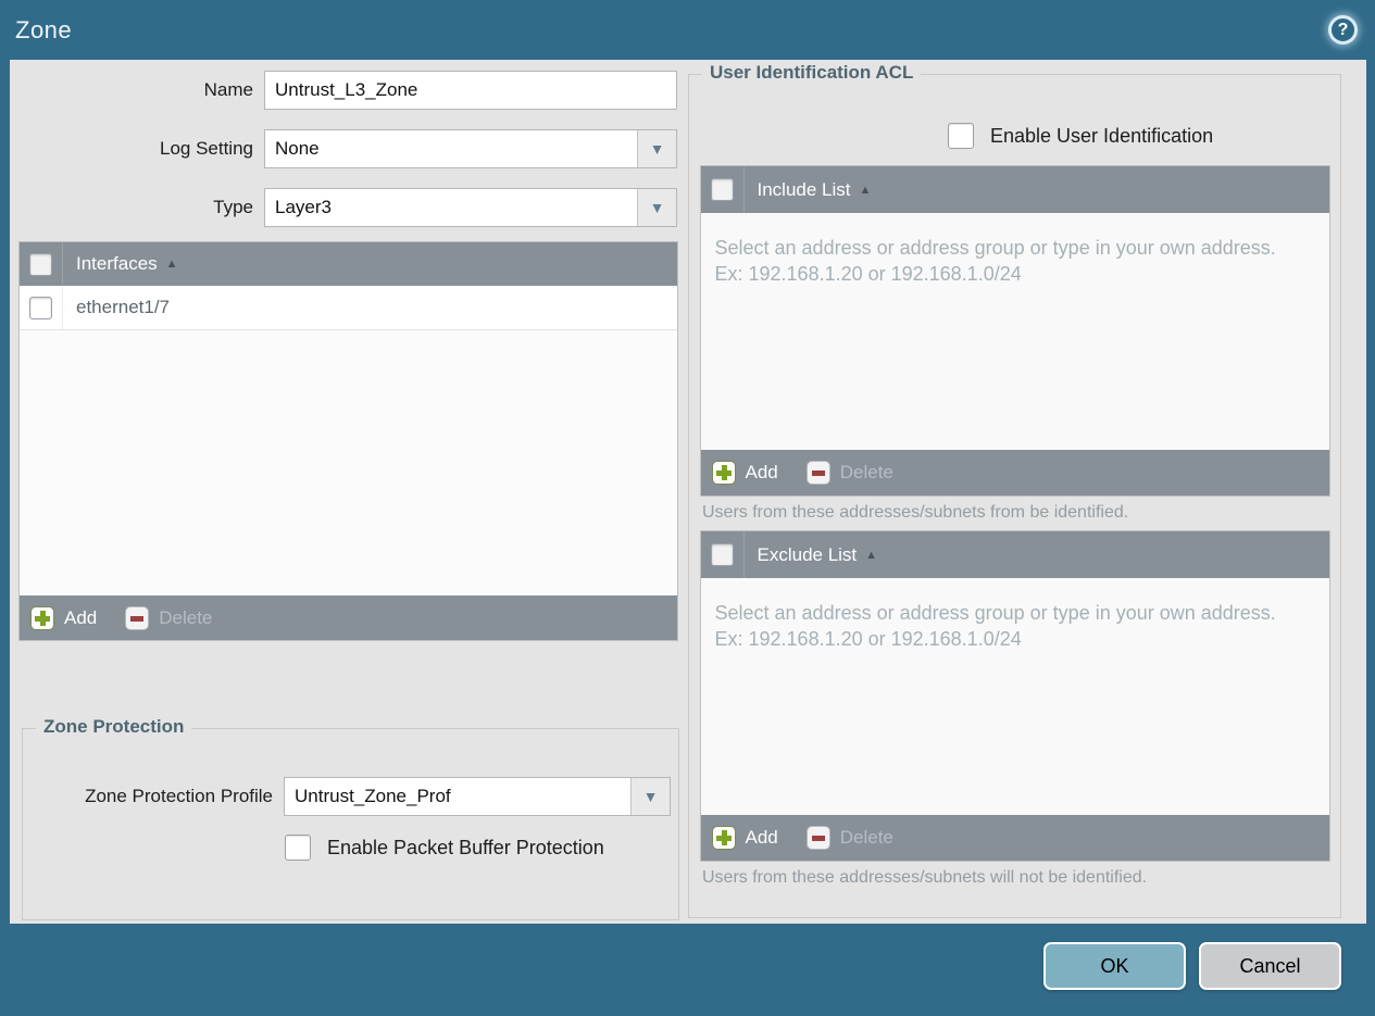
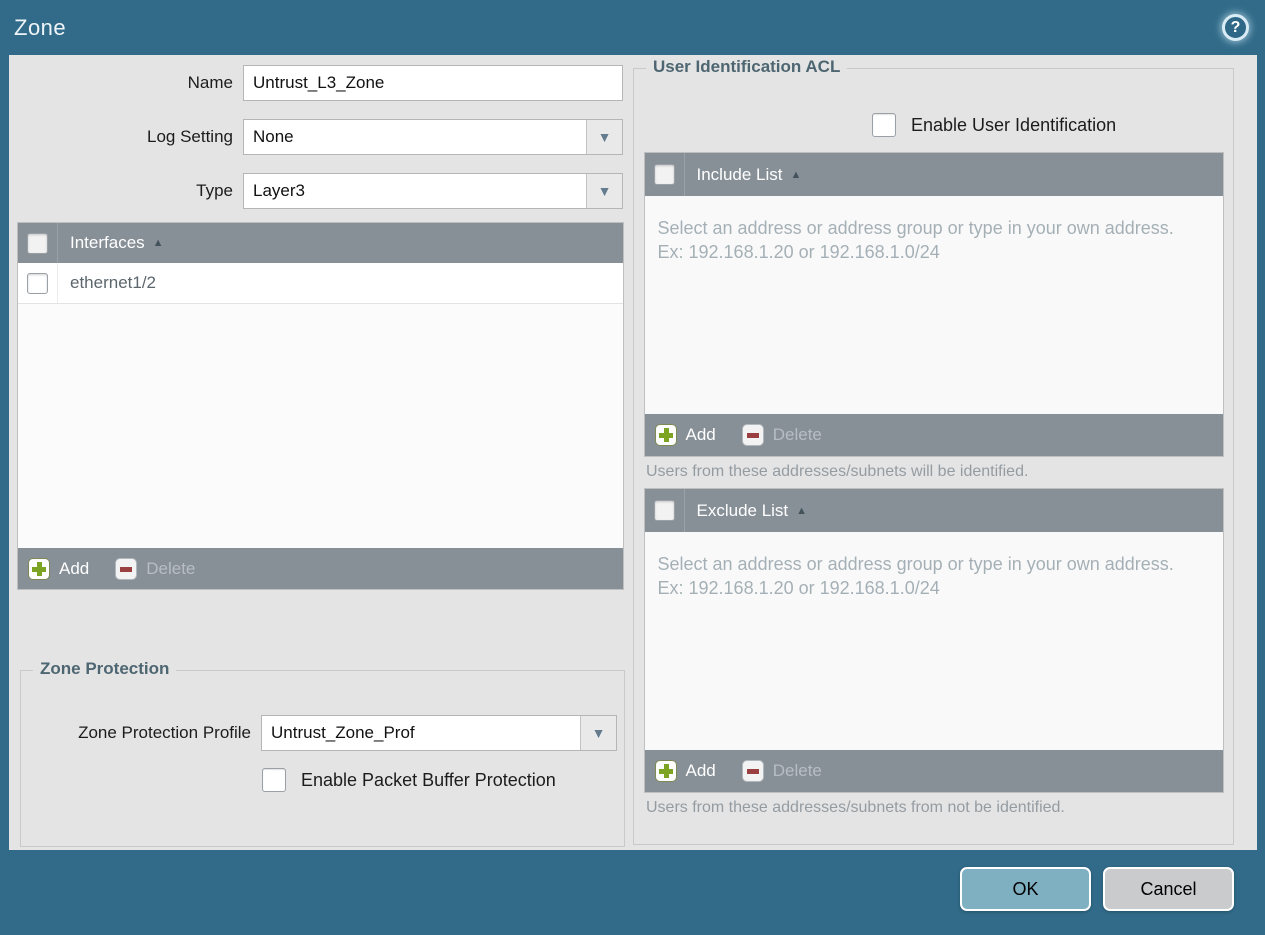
  Zone
  ?
  Name
  Untrust_L3_Zone
  Log Setting
  None
  ▼
  Type
  Layer3
  ▼
  Interfaces
  ▲
- ethernet1/7
+ ethernet1/2
  Add
  Delete
  Zone Protection
  Zone Protection Profile
  Untrust_Zone_Prof
  ▼
  Enable Packet Buffer Protection
  User Identification ACL
  Enable User Identification
  Include List
  ▲
  Select an address or address group or type in your own address. Ex: 192.168.1.20 or 192.168.1.0/24
  Add
  Delete
- Users from these addresses/subnets from be identified.
+ Users from these addresses/subnets will be identified.
  Exclude List
  ▲
  Select an address or address group or type in your own address. Ex: 192.168.1.20 or 192.168.1.0/24
  Add
  Delete
- Users from these addresses/subnets will not be identified.
+ Users from these addresses/subnets from not be identified.
  OK
  Cancel
